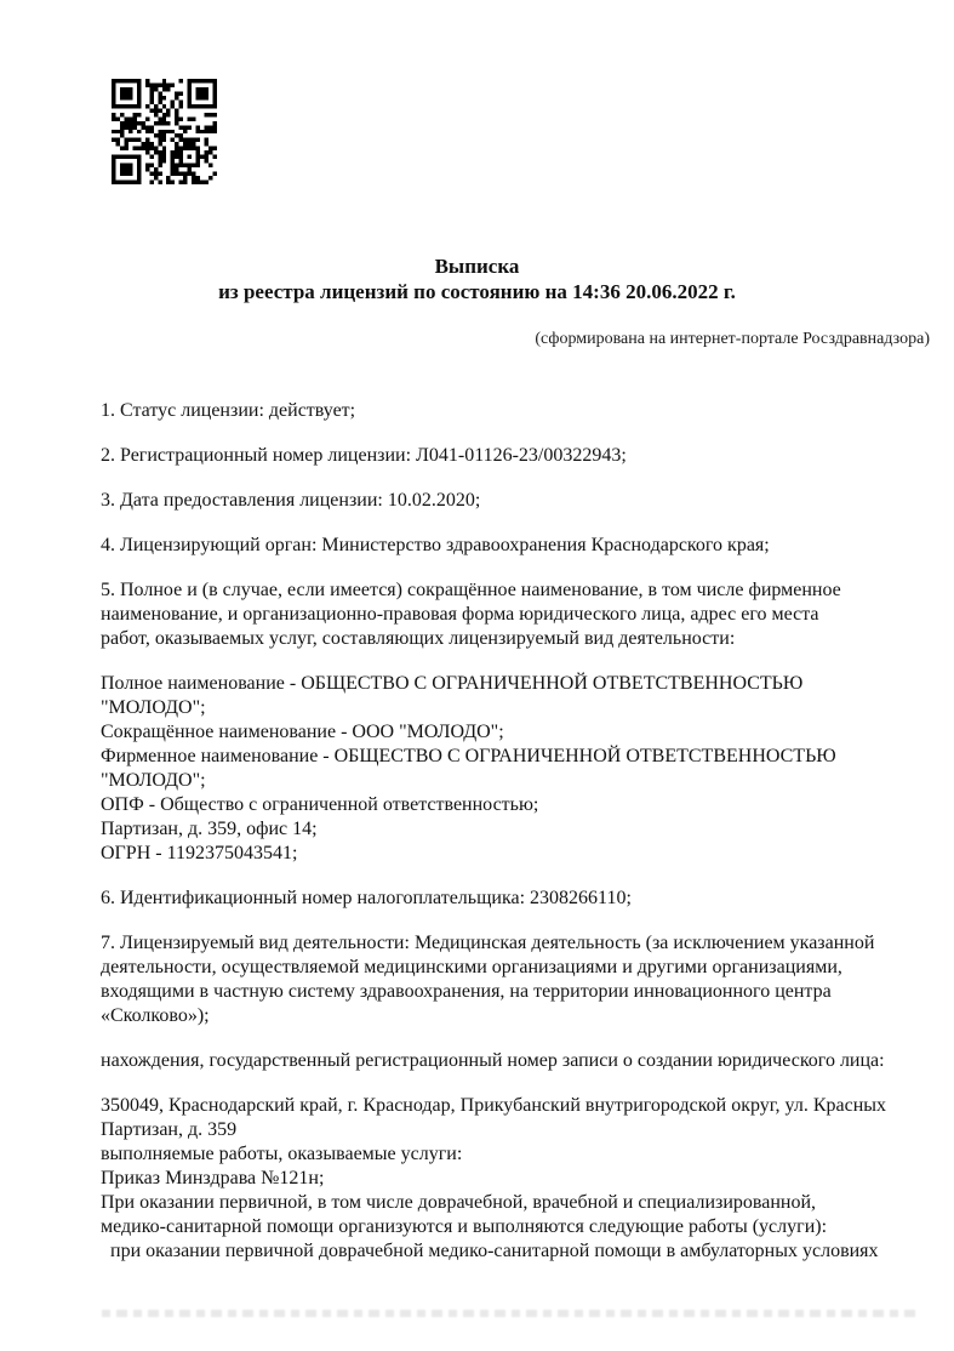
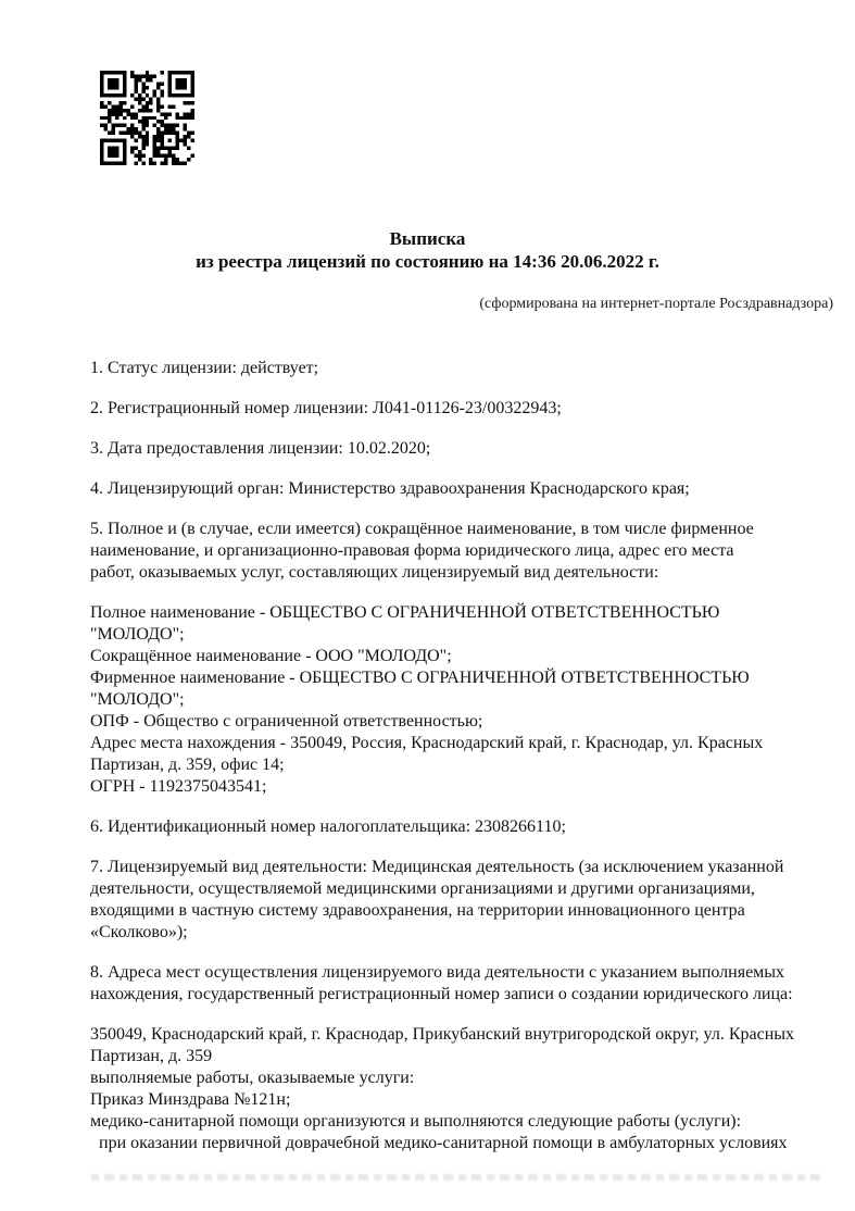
  Выписка
  из реестра лицензий по состоянию на 14:36 20.06.2022 г.
  (сформирована на интернет-портале Росздравнадзора)
  1. Статус лицензии: действует;
  2. Регистрационный номер лицензии: Л041-01126-23/00322943;
  3. Дата предоставления лицензии: 10.02.2020;
  4. Лицензирующий орган: Министерство здравоохранения Краснодарского края;
  5. Полное и (в случае, если имеется) сокращённое наименование, в том числе фирменное
  наименование, и организационно-правовая форма юридического лица, адрес его места
  работ, оказываемых услуг, составляющих лицензируемый вид деятельности:
  Полное наименование - ОБЩЕСТВО С ОГРАНИЧЕННОЙ ОТВЕТСТВЕННОСТЬЮ
  "МОЛОДО";
  Сокращённое наименование - ООО "МОЛОДО";
  Фирменное наименование - ОБЩЕСТВО С ОГРАНИЧЕННОЙ ОТВЕТСТВЕННОСТЬЮ
  "МОЛОДО";
  ОПФ - Общество с ограниченной ответственностью;
+ Адрес места нахождения - 350049, Россия, Краснодарский край, г. Краснодар, ул. Красных
  Партизан, д. 359, офис 14;
  ОГРН - 1192375043541;
  6. Идентификационный номер налогоплательщика: 2308266110;
  7. Лицензируемый вид деятельности: Медицинская деятельность (за исключением указанной
  деятельности, осуществляемой медицинскими организациями и другими организациями,
  входящими в частную систему здравоохранения, на территории инновационного центра
  «Сколково»);
+ 8. Адреса мест осуществления лицензируемого вида деятельности с указанием выполняемых
  нахождения, государственный регистрационный номер записи о создании юридического лица:
  350049, Краснодарский край, г. Краснодар, Прикубанский внутригородской округ, ул. Красных
  Партизан, д. 359
  выполняемые работы, оказываемые услуги:
  Приказ Минздрава №121н;
- При оказании первичной, в том числе доврачебной, врачебной и специализированной,
  медико-санитарной помощи организуются и выполняются следующие работы (услуги):
  при оказании первичной доврачебной медико-санитарной помощи в амбулаторных условиях
